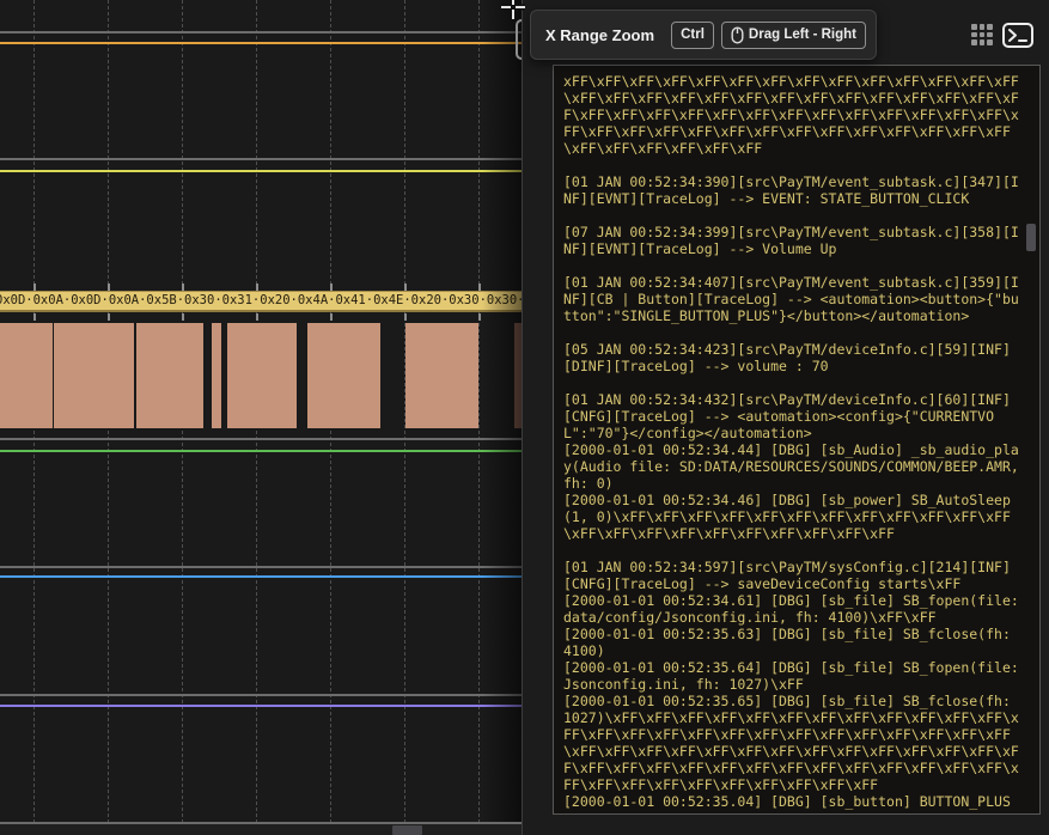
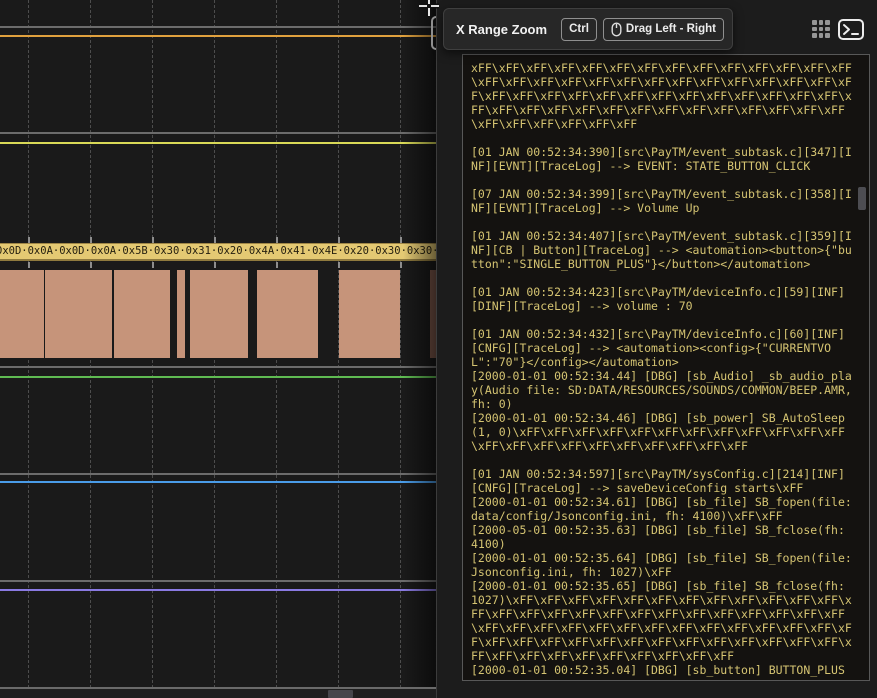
  x0D·0x0A·0x0D·0x0A·0x5B·0x30·0x31·0x20·0x4A·0x41·0x4E·0x20·0x30
  xFF\xFF\xFF\xFF\xFF\xFF\xFF\xFF\xFF\xFF\xFF\xFF\xFF\xFF\xFF\xFF\xFF\xFF\xFF\xFF\xFF\xFF\xFF\xFF\xFF\xFF\xFF\xFF\xFF\xFF\xFF\xFF\xFF\xFF\xFF\xFF\xFF\xFF\xFF\xFF\xFF\xFF\xFF\xFF\xFF\xFF\xFF\xFF\xFF\xFF\xFF\xFF\xFF\xFF\xFF\xFF\xFF\xFF\xFF\xFF\xFF
  [01 JAN 00:52:34:390][src\PayTM/event_subtask.c][347][INF][EVNT][TraceLog] --> EVENT: STATE_BUTTON_CLICK
  [07 JAN 00:52:34:399][src\PayTM/event_subtask.c][358][INF][EVNT][TraceLog] --> Volume Up
  [01 JAN 00:52:34:407][src\PayTM/event_subtask.c][359][INF][CB | Button][TraceLog] --> <automation><button>{"button":"SINGLE_BUTTON_PLUS"}</button></automation>
- [05 JAN 00:52:34:423][src\PayTM/deviceInfo.c][59][INF][DINF][TraceLog] --> volume : 70
+ [01 JAN 00:52:34:423][src\PayTM/deviceInfo.c][59][INF][DINF][TraceLog] --> volume : 70
  [01 JAN 00:52:34:432][src\PayTM/deviceInfo.c][60][INF][CNFG][TraceLog] --> <automation><config>{"CURRENTVOL":"70"}</config></automation>
  [2000-01-01 00:52:34.44] [DBG] [sb_Audio] _sb_audio_play(Audio file: SD:DATA/RESOURCES/SOUNDS/COMMON/BEEP.AMR, fh: 0)
  [2000-01-01 00:52:34.46] [DBG] [sb_power] SB_AutoSleep(1, 0)\xFF\xFF\xFF\xFF\xFF\xFF\xFF\xFF\xFF\xFF\xFF\xFF\xFF\xFF\xFF\xFF\xFF\xFF\xFF\xFF\xFF\xFF
  [01 JAN 00:52:34:597][src\PayTM/sysConfig.c][214][INF][CNFG][TraceLog] --> saveDeviceConfig starts\xFF
  [2000-01-01 00:52:34.61] [DBG] [sb_file] SB_fopen(file: data/config/Jsonconfig.ini, fh: 4100)\xFF\xFF
- [2000-01-01 00:52:35.63] [DBG] [sb_file] SB_fclose(fh: 4100)
+ [2000-05-01 00:52:35.63] [DBG] [sb_file] SB_fclose(fh: 4100)
  [2000-01-01 00:52:35.64] [DBG] [sb_file] SB_fopen(file: Jsonconfig.ini, fh: 1027)\xFF
  [2000-01-01 00:52:35.65] [DBG] [sb_file] SB_fclose(fh: 1027)\xFF\xFF\xFF\xFF\xFF\xFF\xFF\xFF\xFF\xFF\xFF\xFF\xFF\xFF\xFF\xFF\xFF\xFF\xFF\xFF\xFF\xFF\xFF\xFF\xFF\xFF\xFF\xFF\xFF\xFF\xFF\xFF\xFF\xFF\xFF\xFF\xFF\xFF\xFF\xFF\xFF\xFF\xFF\xFF\xFF\xFF\xFF\xFF\xFF\xFF\xFF\xFF\xFF\xFF\xFF\xFF\xFF\xFF\xFF\xFF\xFF\xFF\xFF
  [2000-01-01 00:52:35.04] [DBG] [sb_button] BUTTON_PLUS
  X Range Zoom
  Ctrl
  Drag Left - Right
